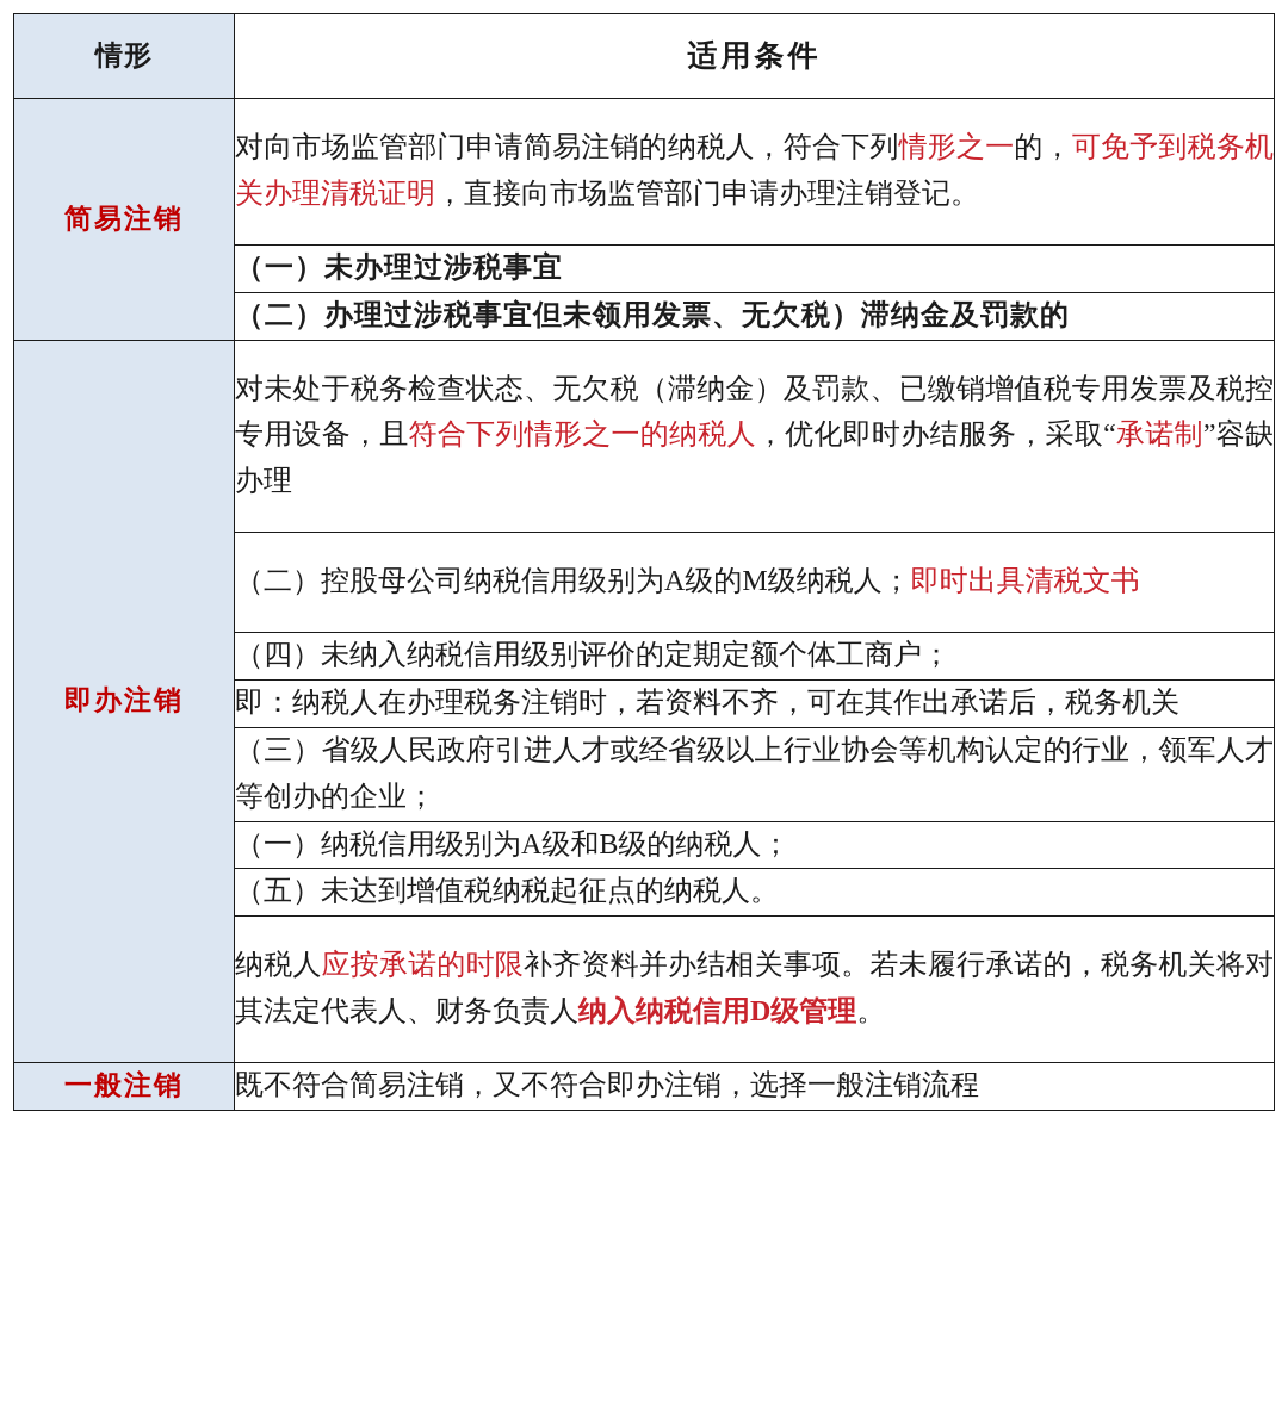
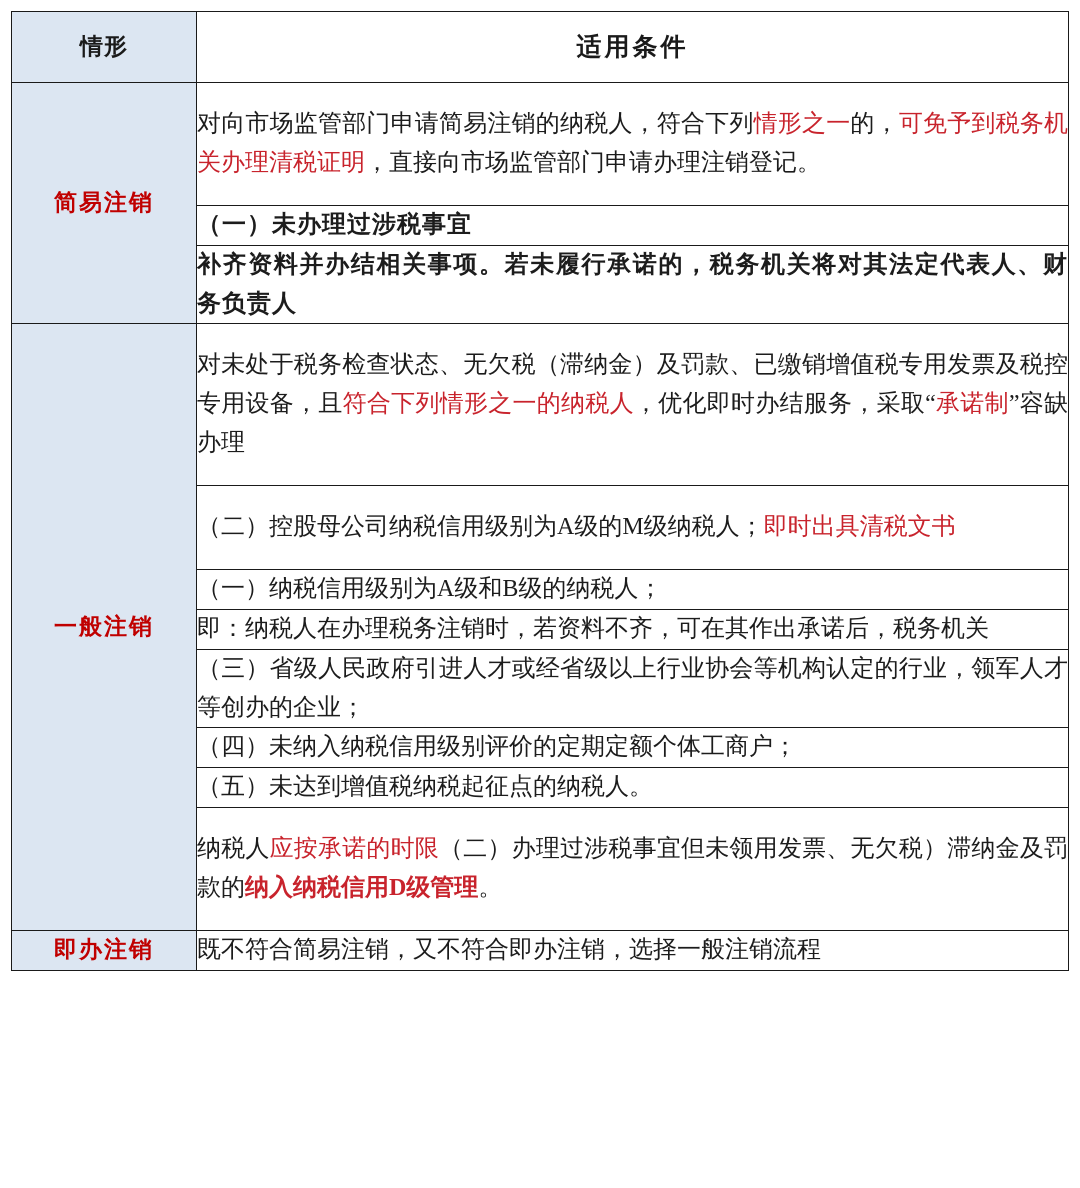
  情形	适用条件
  简易注销	对向市场监管部门申请简易注销的纳税人，符合下列情形之一的，可免予到税务机关办理清税证明，直接向市场监管部门申请办理注销登记。
  （一）未办理过涉税事宜
- （二）办理过涉税事宜但未领用发票、无欠税）滞纳金及罚款的
+ 补齐资料并办结相关事项。若未履行承诺的，税务机关将对其法定代表人、财务负责人
- 即办注销	对未处于税务检查状态、无欠税（滞纳金）及罚款、已缴销增值税专用发票及税控专用设备，且符合下列情形之一的纳税人，优化即时办结服务，采取“承诺制”容缺办理
+ 一般注销	对未处于税务检查状态、无欠税（滞纳金）及罚款、已缴销增值税专用发票及税控专用设备，且符合下列情形之一的纳税人，优化即时办结服务，采取“承诺制”容缺办理
  （二）控股母公司纳税信用级别为A级的M级纳税人；即时出具清税文书
- （四）未纳入纳税信用级别评价的定期定额个体工商户；
+ （一）纳税信用级别为A级和B级的纳税人；
  即：纳税人在办理税务注销时，若资料不齐，可在其作出承诺后，税务机关
  （三）省级人民政府引进人才或经省级以上行业协会等机构认定的行业，领军人才等创办的企业；
- （一）纳税信用级别为A级和B级的纳税人；
+ （四）未纳入纳税信用级别评价的定期定额个体工商户；
  （五）未达到增值税纳税起征点的纳税人。
- 纳税人应按承诺的时限补齐资料并办结相关事项。若未履行承诺的，税务机关将对其法定代表人、财务负责人纳入纳税信用D级管理。
+ 纳税人应按承诺的时限（二）办理过涉税事宜但未领用发票、无欠税）滞纳金及罚款的纳入纳税信用D级管理。
- 一般注销	既不符合简易注销，又不符合即办注销，选择一般注销流程
+ 即办注销	既不符合简易注销，又不符合即办注销，选择一般注销流程
